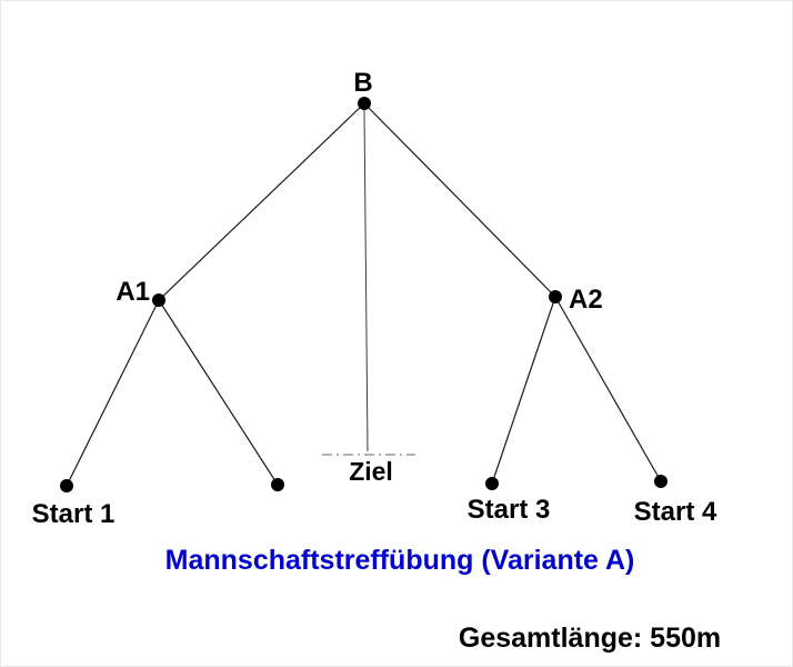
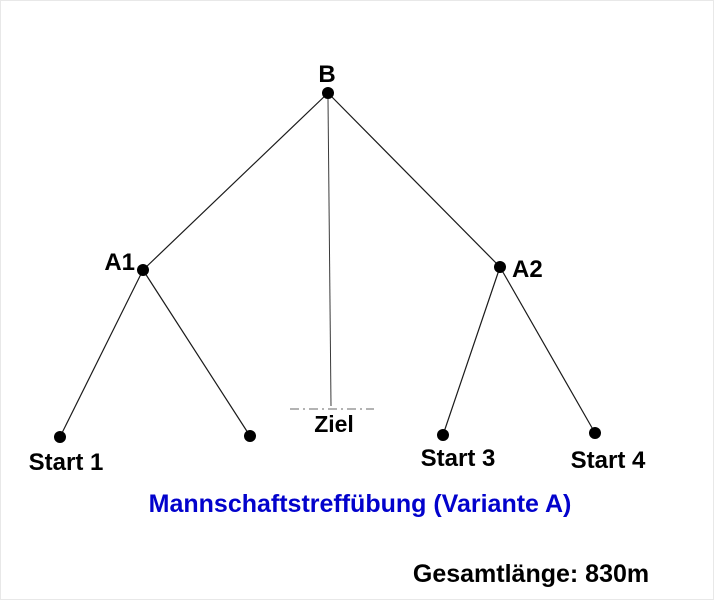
  Ziel
  B
  A1
  A2
  Start 1
  Start 3
  Start 4
  Mannschaftstreffübung (Variante A)
- Gesamtlänge: 550m
+ Gesamtlänge: 830m
